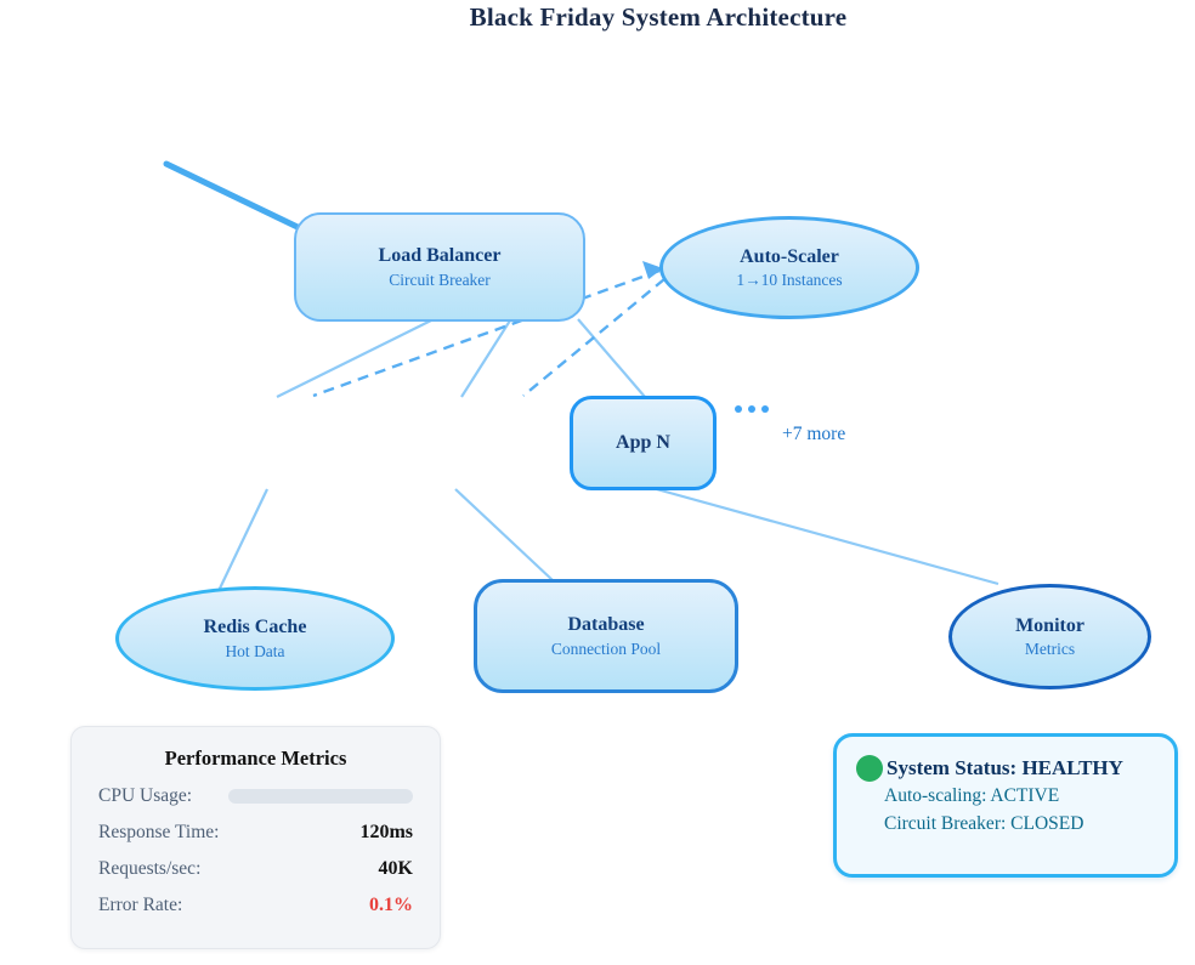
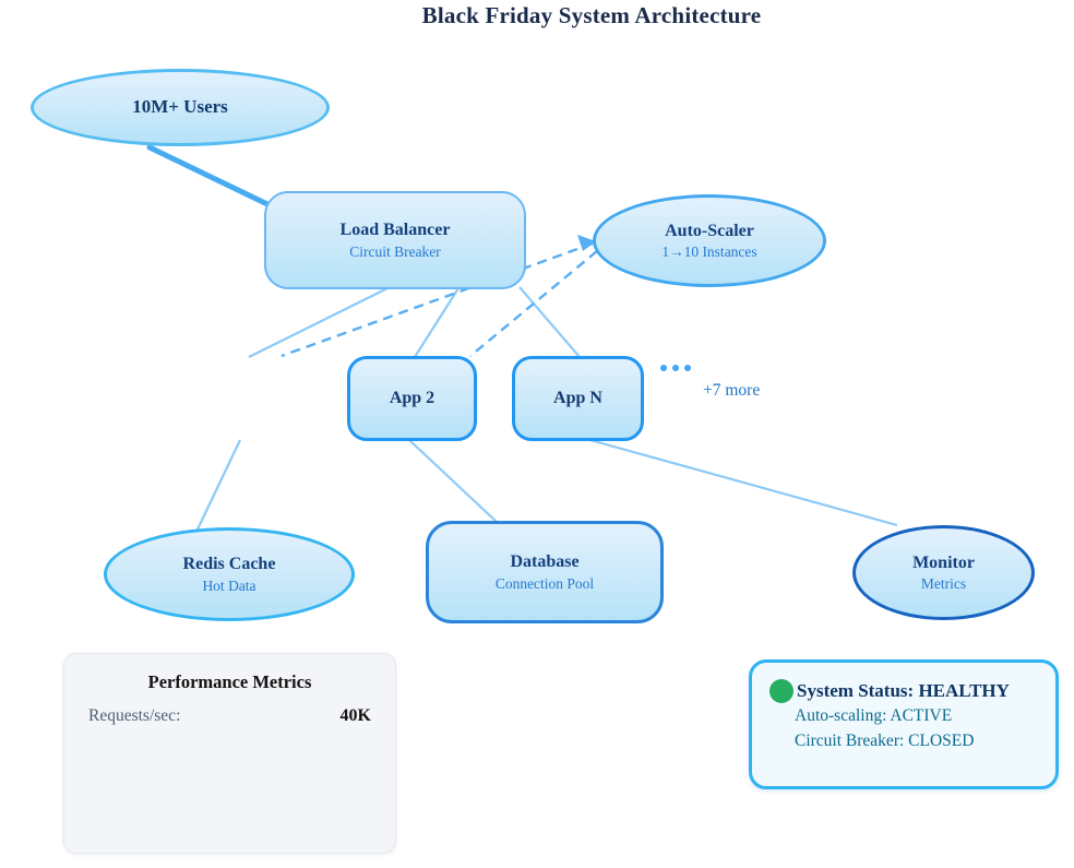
  Black Friday System Architecture
+ 10M+ Users
  Load Balancer
  Circuit Breaker
  Auto-Scaler
  1→10 Instances
+ App 2
  App N
  +7 more
  Redis Cache
  Hot Data
  Database
  Connection Pool
  Monitor
  Metrics
  Performance Metrics
- CPU Usage:
- Response Time:
- 120ms
  Requests/sec:
  40K
- Error Rate:
- 0.1%
  System Status: HEALTHY
  Auto-scaling: ACTIVE
  Circuit Breaker: CLOSED
